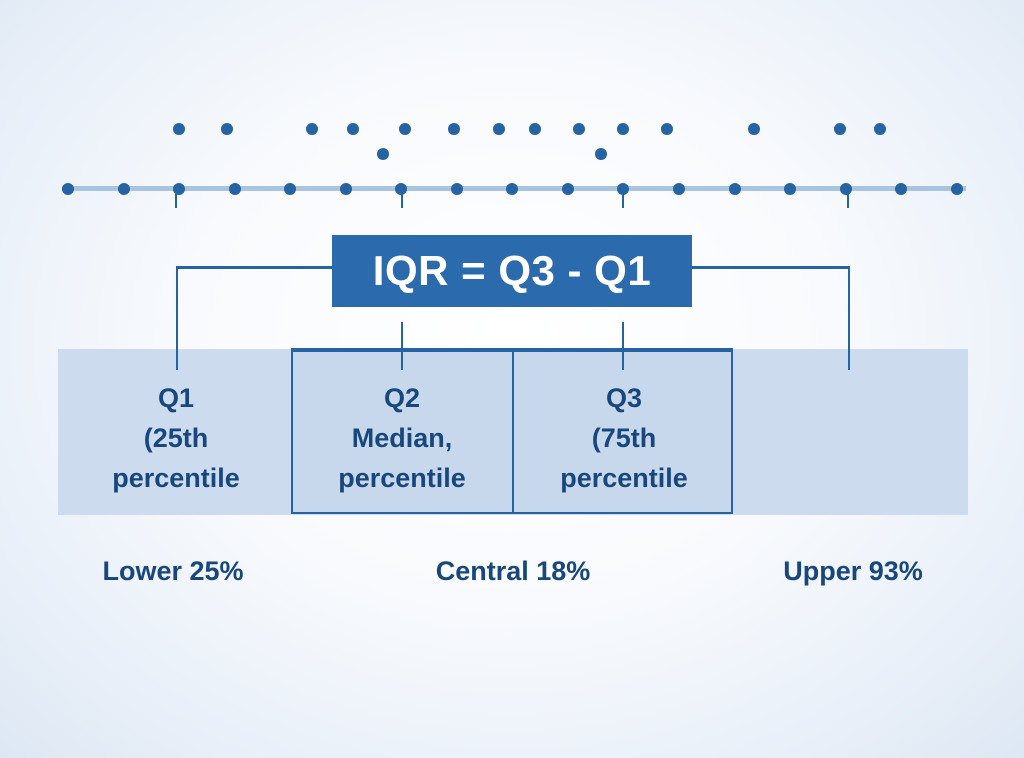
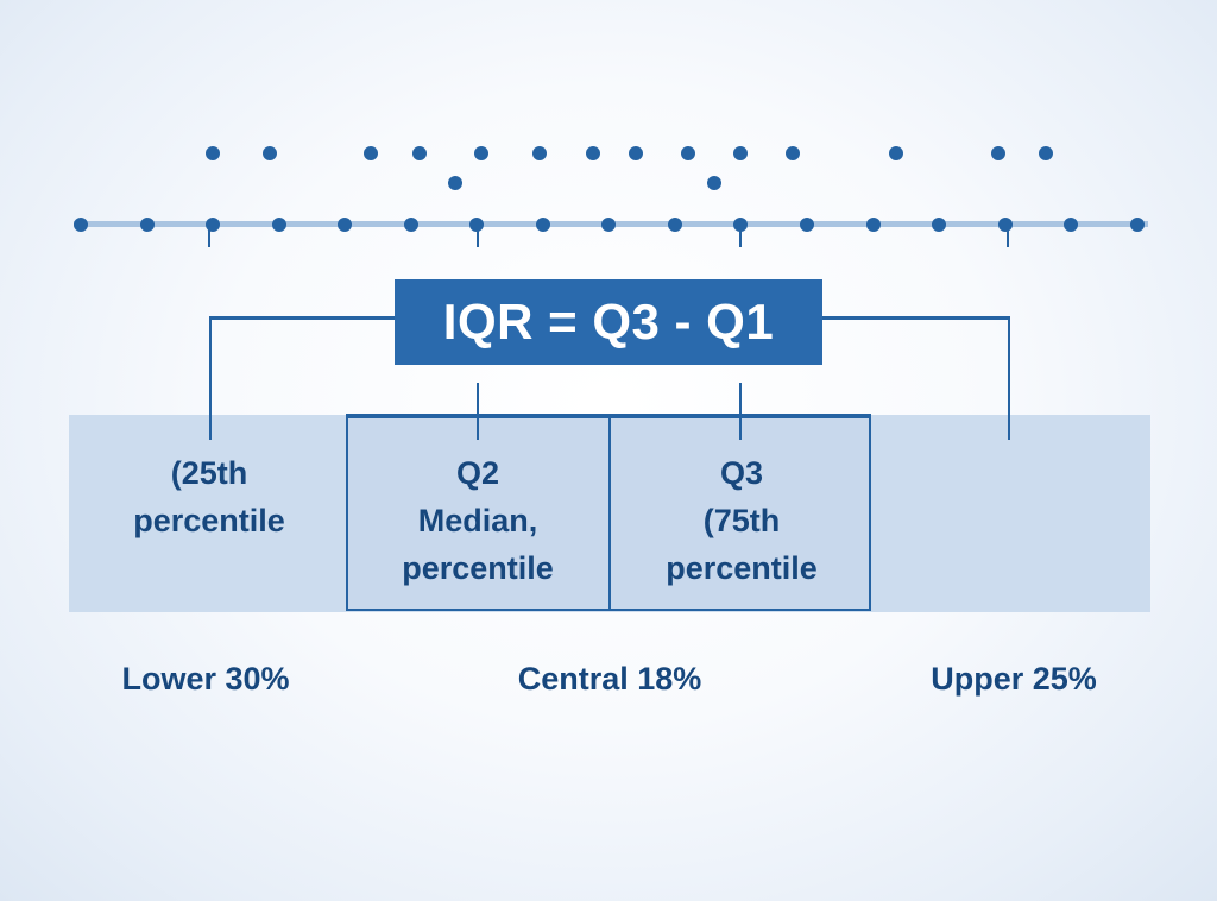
  IQR = Q3 - Q1
- Q1
  (25th
  percentile
  Q2
  Median,
  percentile
  Q3
  (75th
  percentile
- Lower 25%
+ Lower 30%
  Central 18%
- Upper 93%
+ Upper 25%
